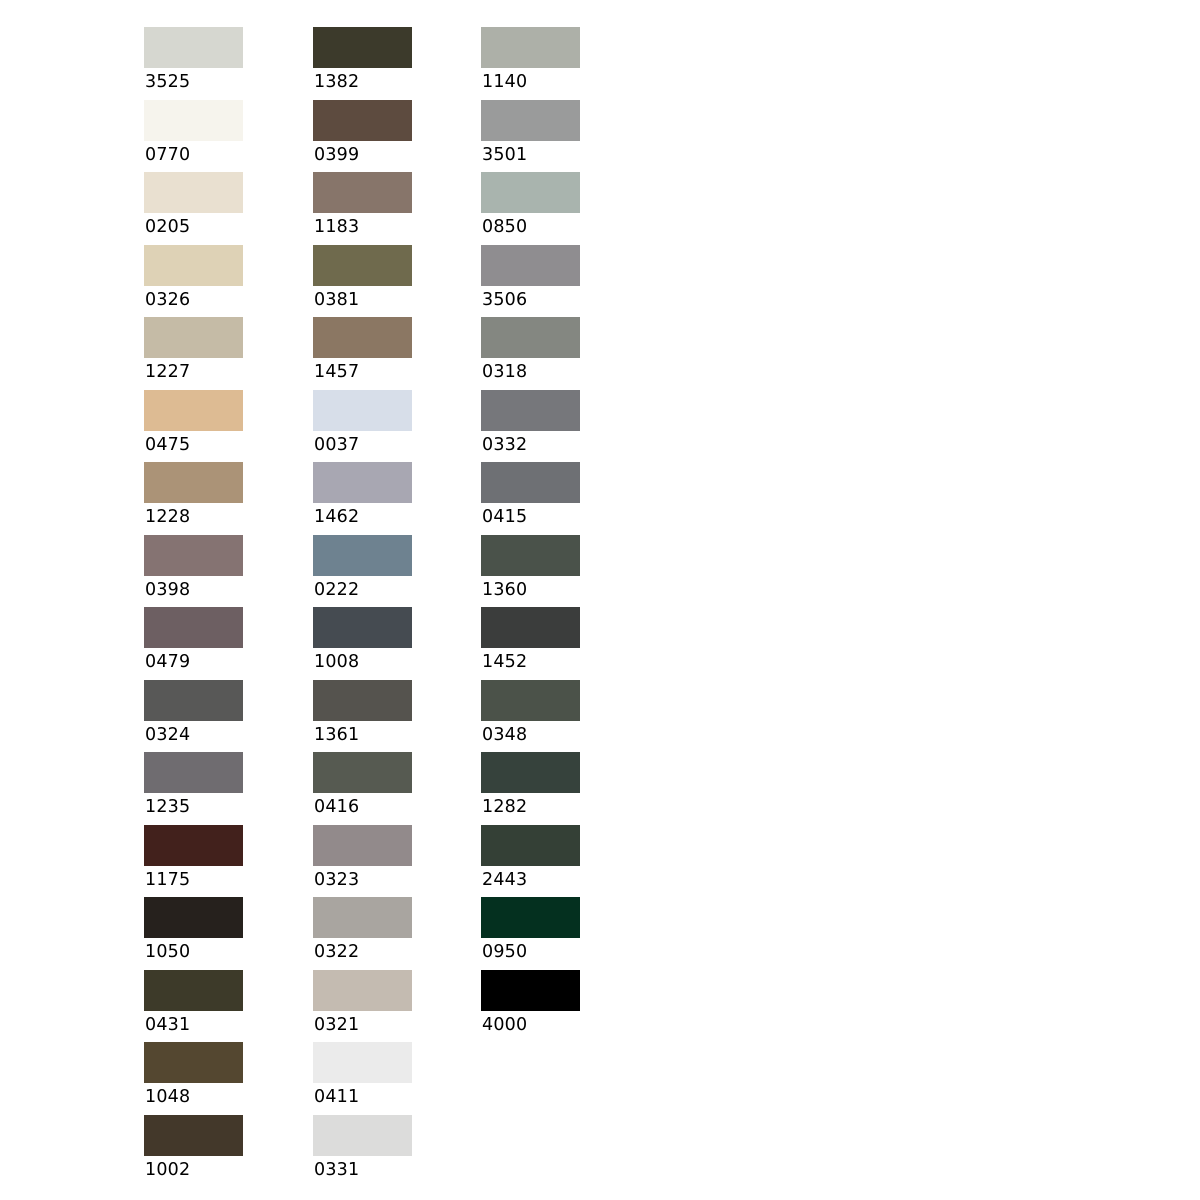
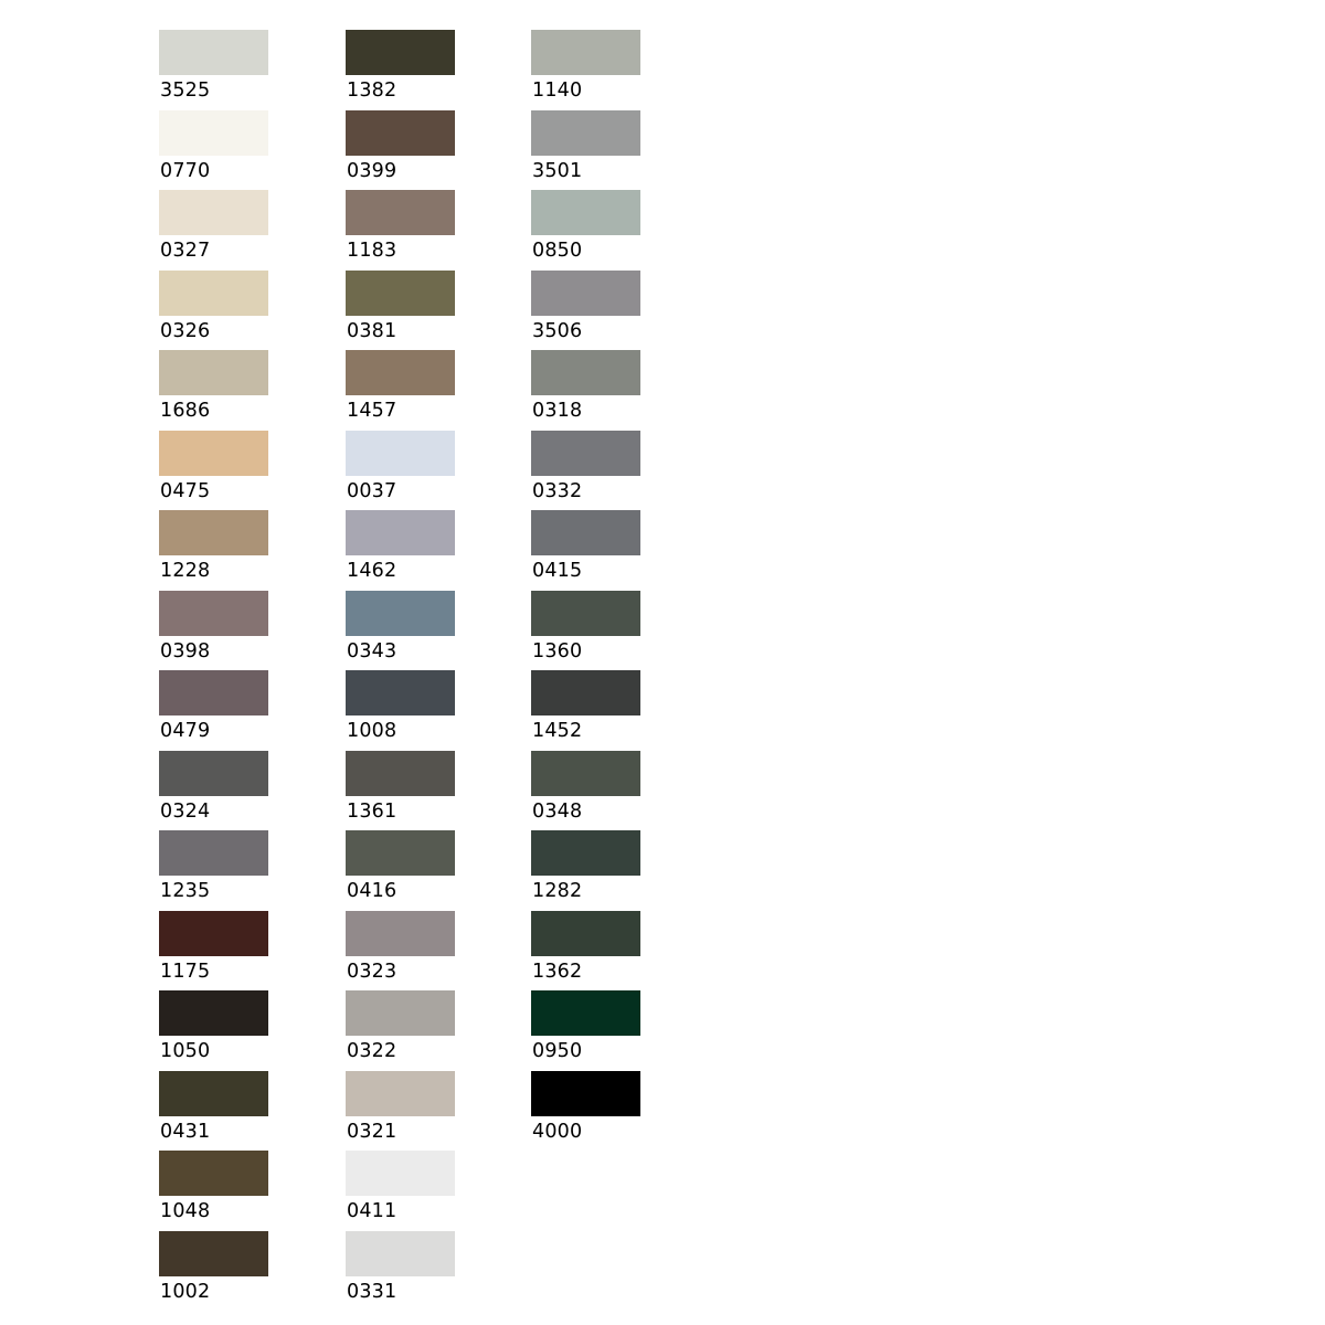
  3525
  0770
- 0205
+ 0327
  0326
- 1227
+ 1686
  0475
  1228
  0398
  0479
  0324
  1235
  1175
  1050
  0431
  1048
  1002
  1382
  0399
  1183
  0381
  1457
  0037
  1462
- 0222
+ 0343
  1008
  1361
  0416
  0323
  0322
  0321
  0411
  0331
  1140
  3501
  0850
  3506
  0318
  0332
  0415
  1360
  1452
  0348
  1282
- 2443
+ 1362
  0950
  4000
